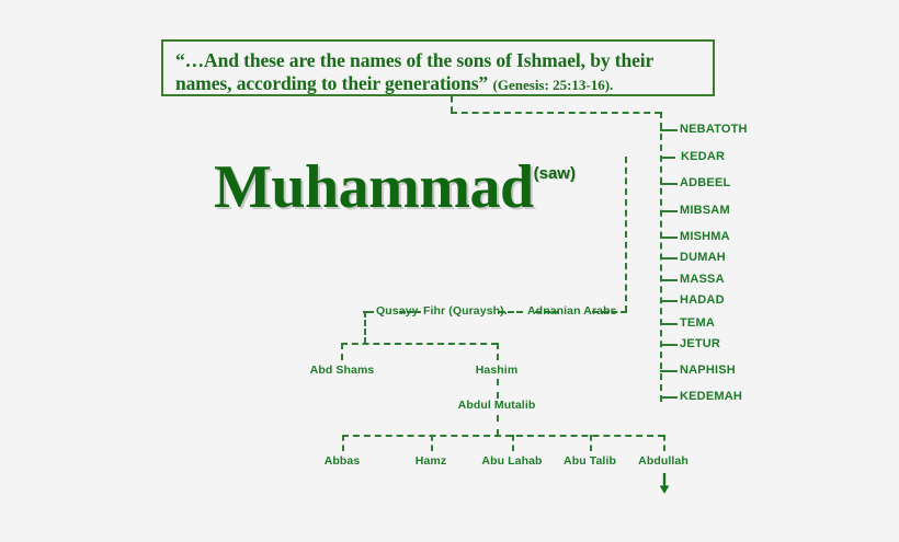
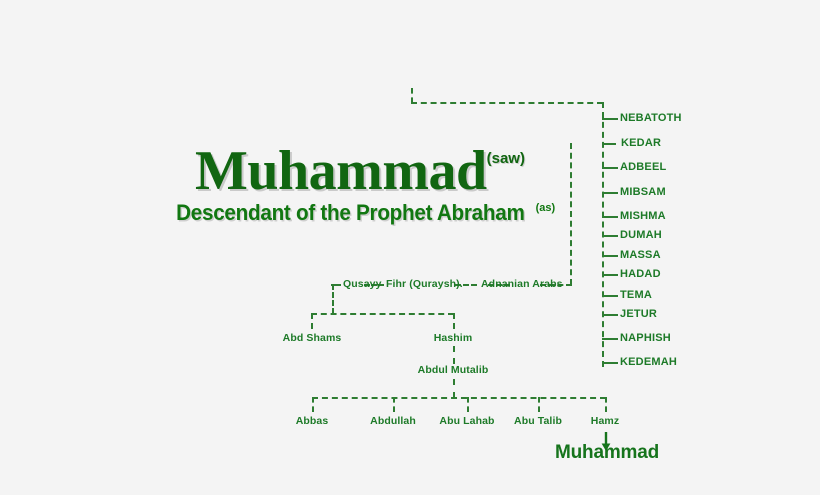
- “…And these are the names of the sons of Ishmael, by their names, according to their generations” (Genesis: 25:13-16).
  Muhammad(saw)
+ Descendant of the Prophet Abraham (as)
  NEBATOTH
  KEDAR
  ADBEEL
  MIBSAM
  MISHMA
  DUMAH
  MASSA
  HADAD
  TEMA
  JETUR
  NAPHISH
  KEDEMAH
  Adnanian Arabs
  Fihr (Quraysh).
  Qusayy
  Abd Shams
  Hashim
  Abdul Mutalib
  Abbas
- Hamz
+ Abdullah
  Abu Lahab
  Abu Talib
- Abdullah
+ Hamz
+ Muhammad
